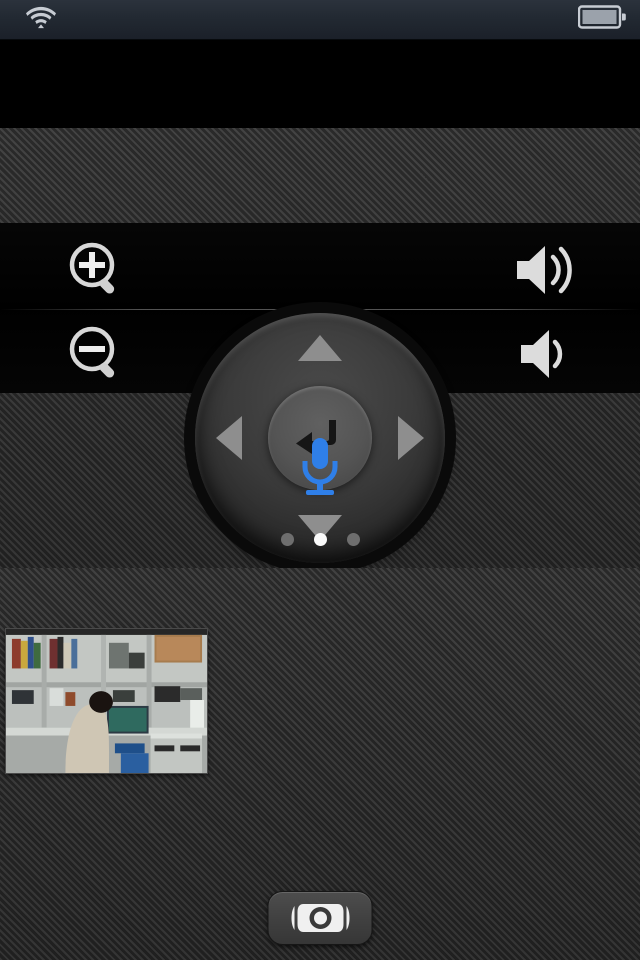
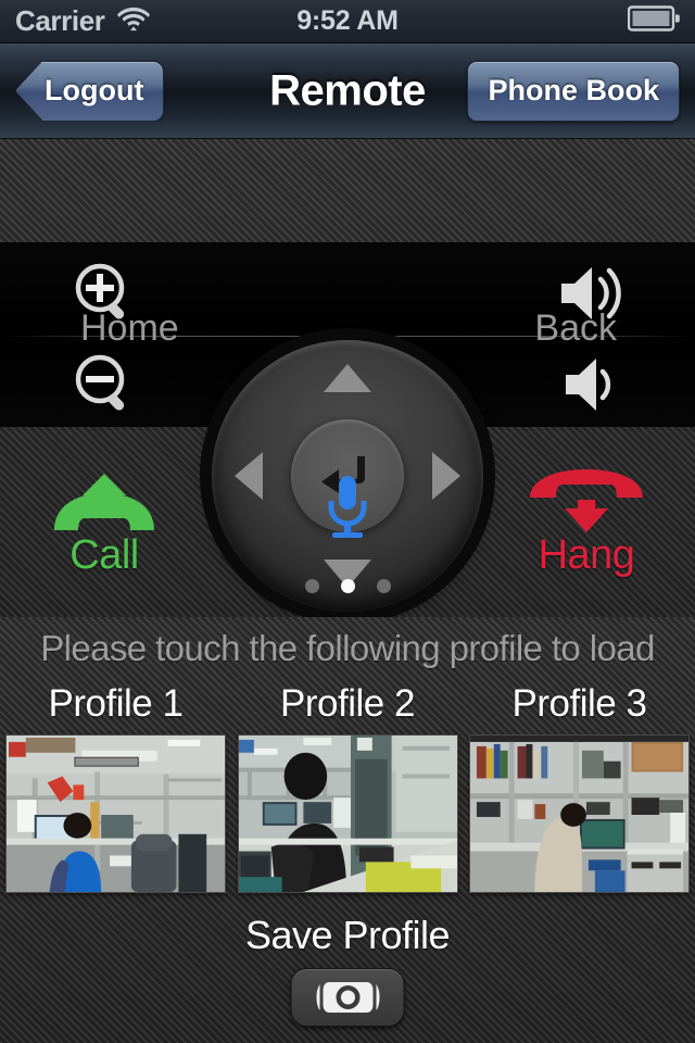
+ Carrier
+ 9:52 AM
+ Logout
+ Remote
+ Phone Book
+ Home
+ Back
+ Call
+ Hang
+ Please touch the following profile to load
+ Profile 1
+ Profile 2
+ Profile 3
+ Save Profile
